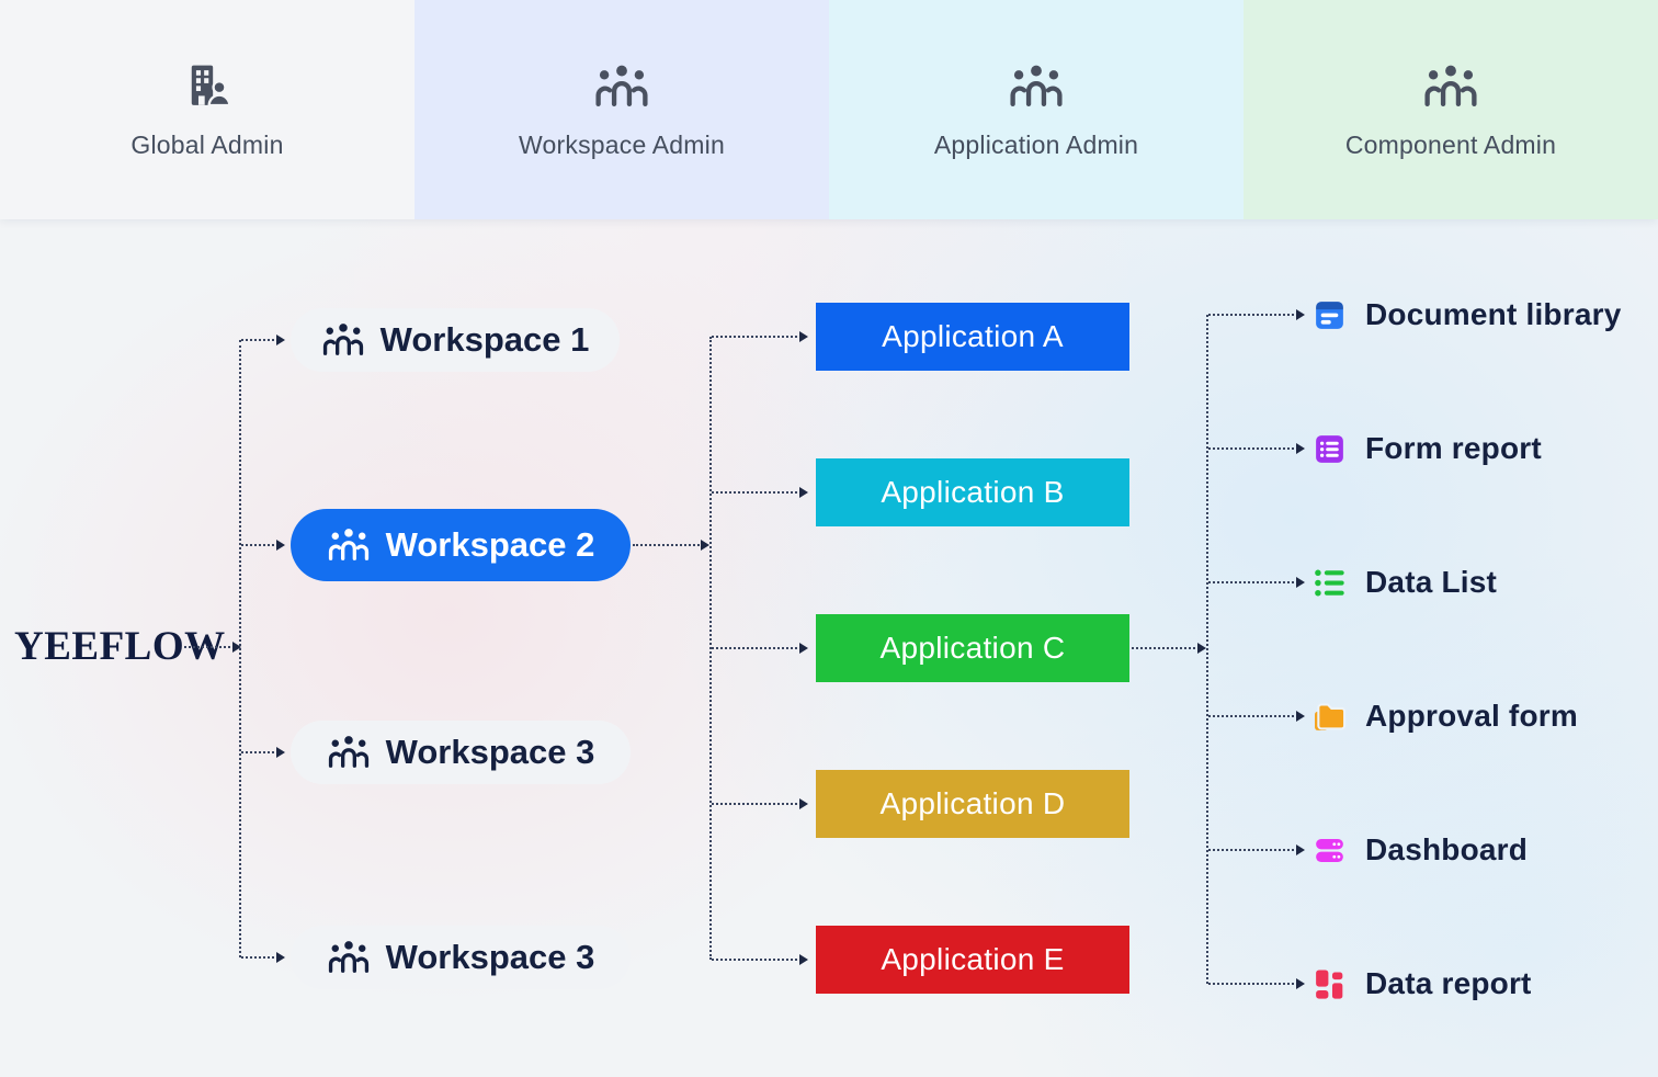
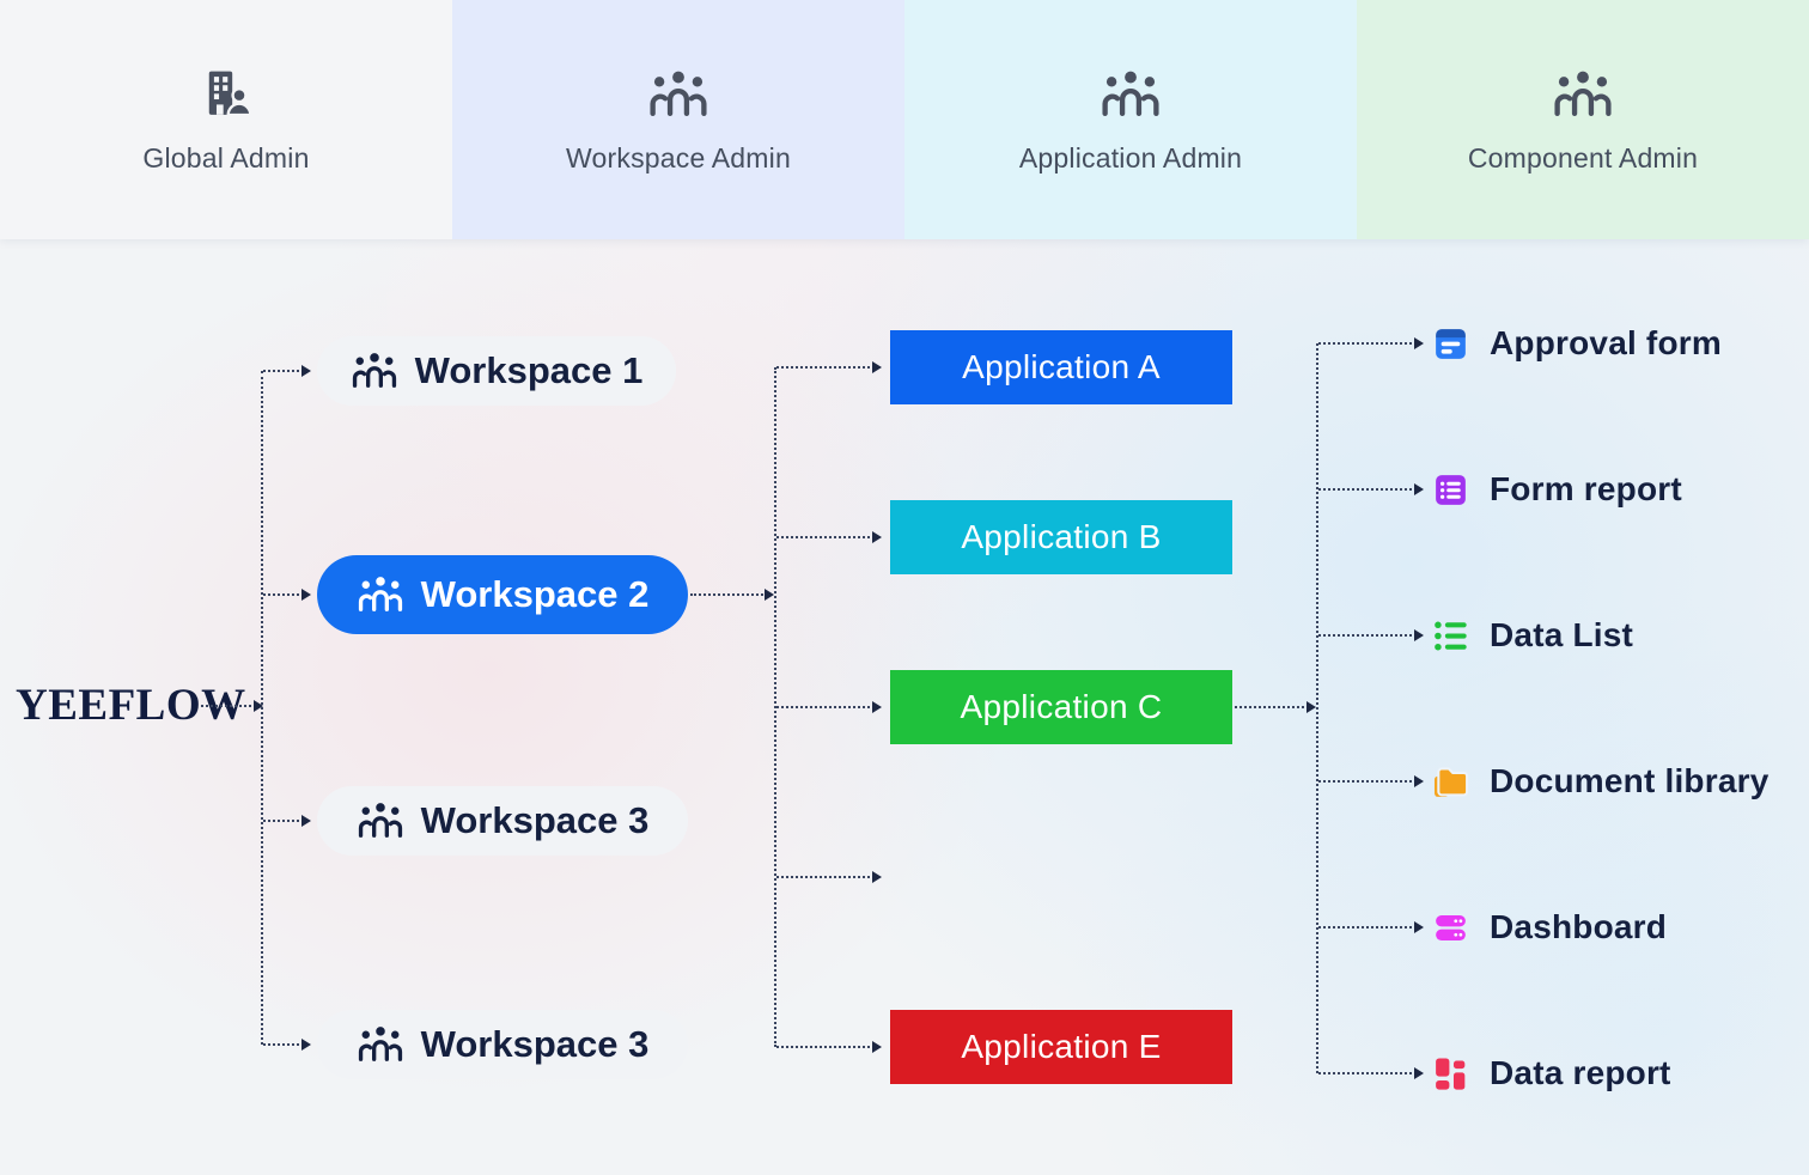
  Global Admin
  Workspace Admin
  Application Admin
  Component Admin
  YEEFLOW
  Workspace 1
  Workspace 2
  Workspace 3
  Workspace 3
  Application A
  Application B
  Application C
- Application D
  Application E
- Document library
+ Approval form
  Form report
  Data List
- Approval form
+ Document library
  Dashboard
  Data report
